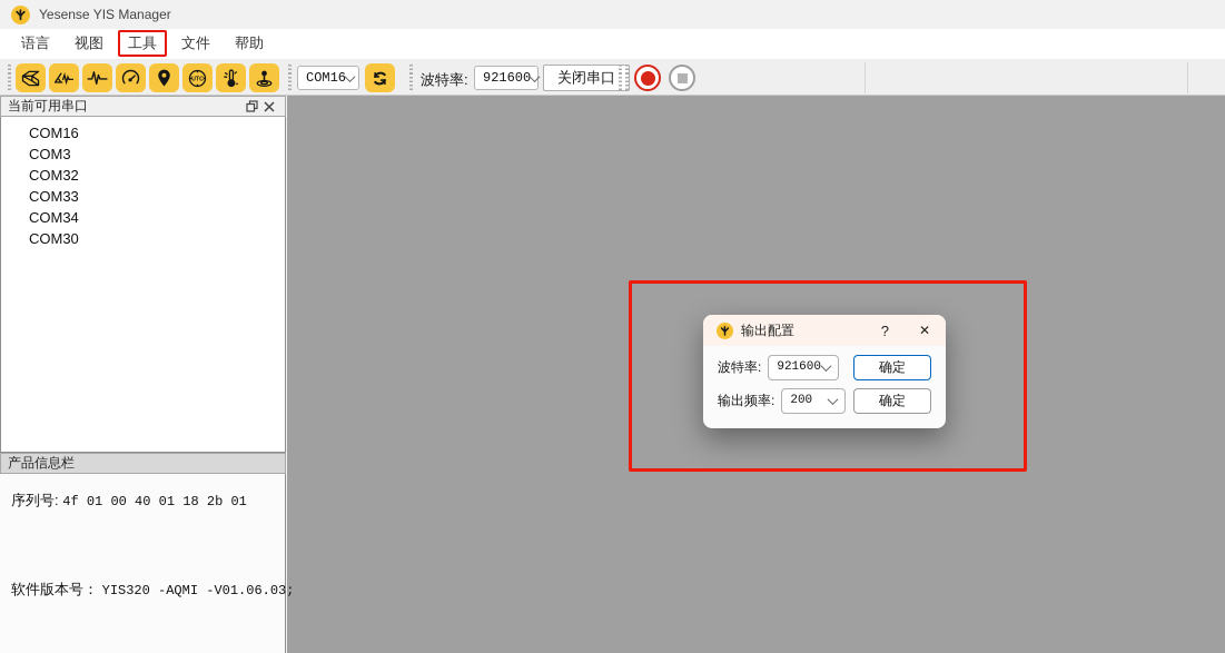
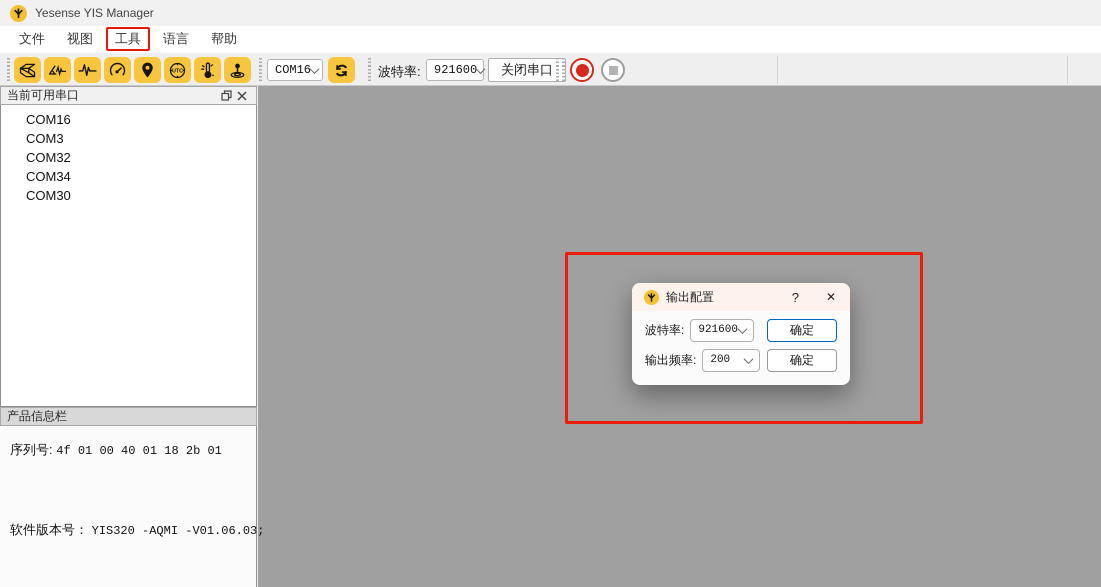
  Yesense YIS Manager
- 语言
+ 文件
  视图
  工具
- 文件
+ 语言
  帮助
  COM16
  波特率:
  921600
  关闭串口
  当前可用串口
  COM16
  COM3
  COM32
- COM33
  COM34
  COM30
  产品信息栏
  序列号: 4f 01 00 40 01 18 2b 01
  软件版本号： YIS320 -AQMI -V01.06.03;
  输出配置
  ?
  ✕
  波特率:
  921600
  确定
  输出频率:
  200
  确定
